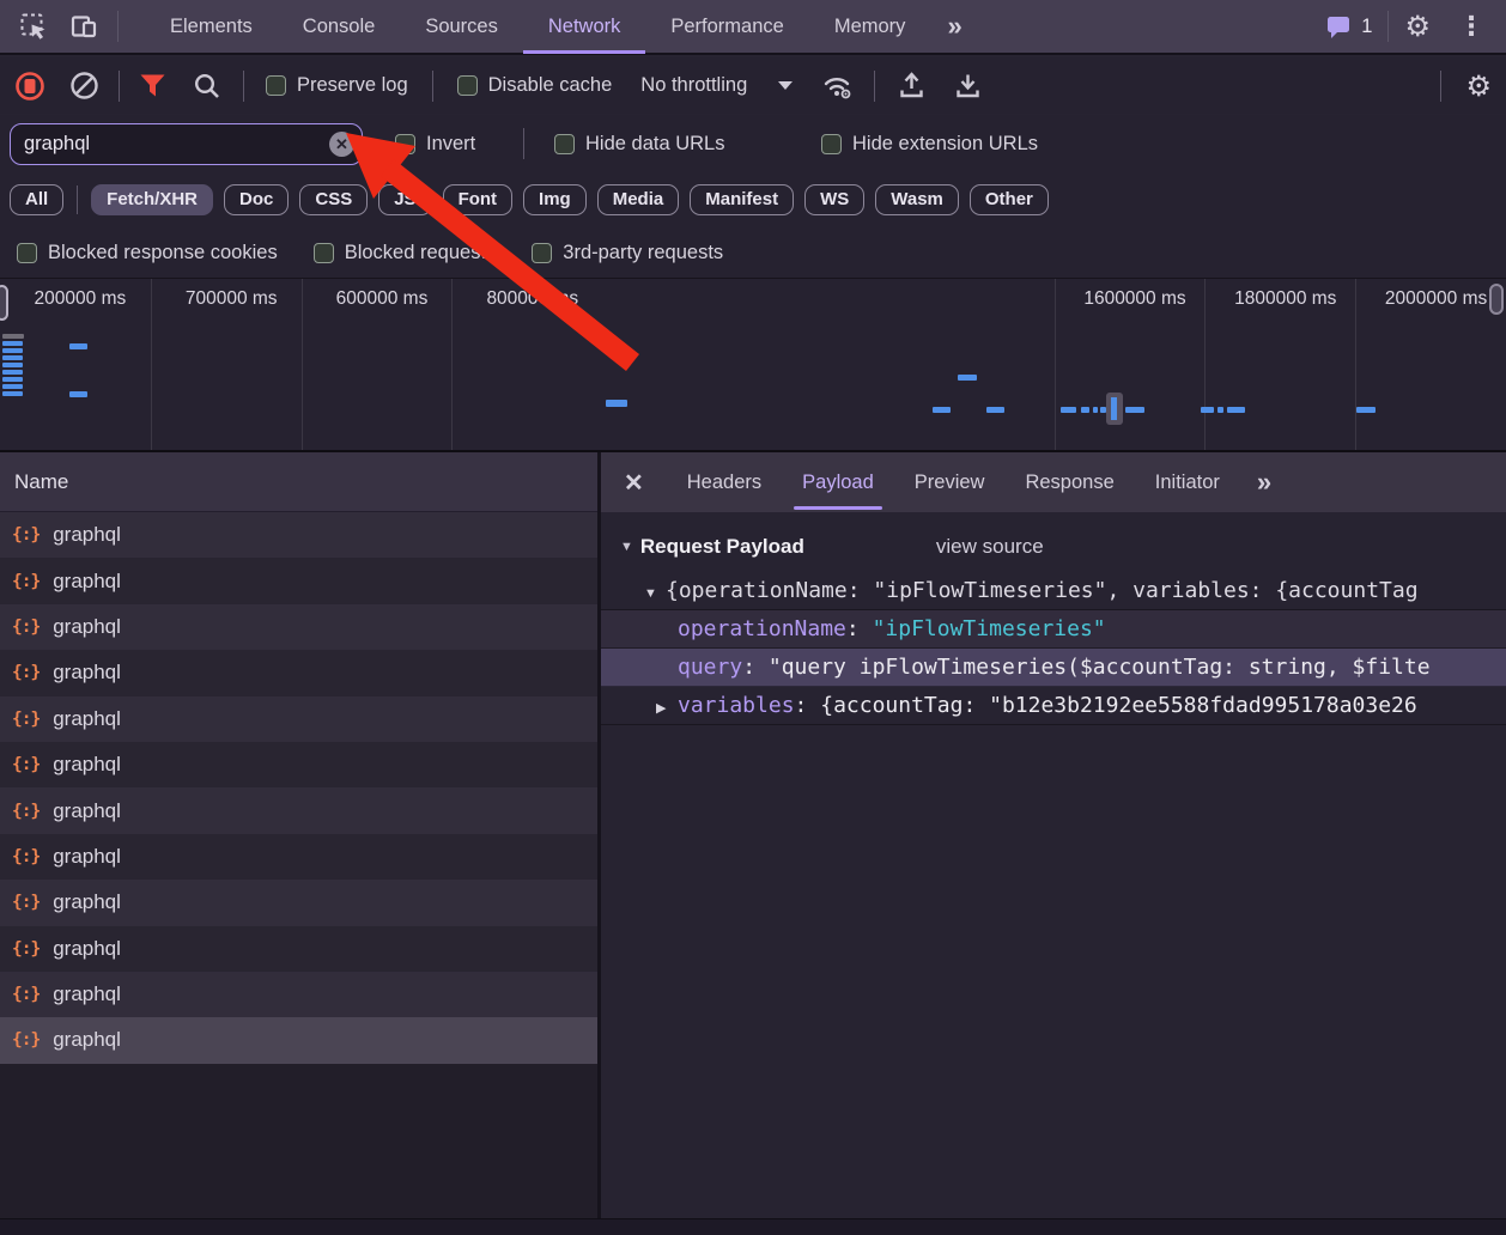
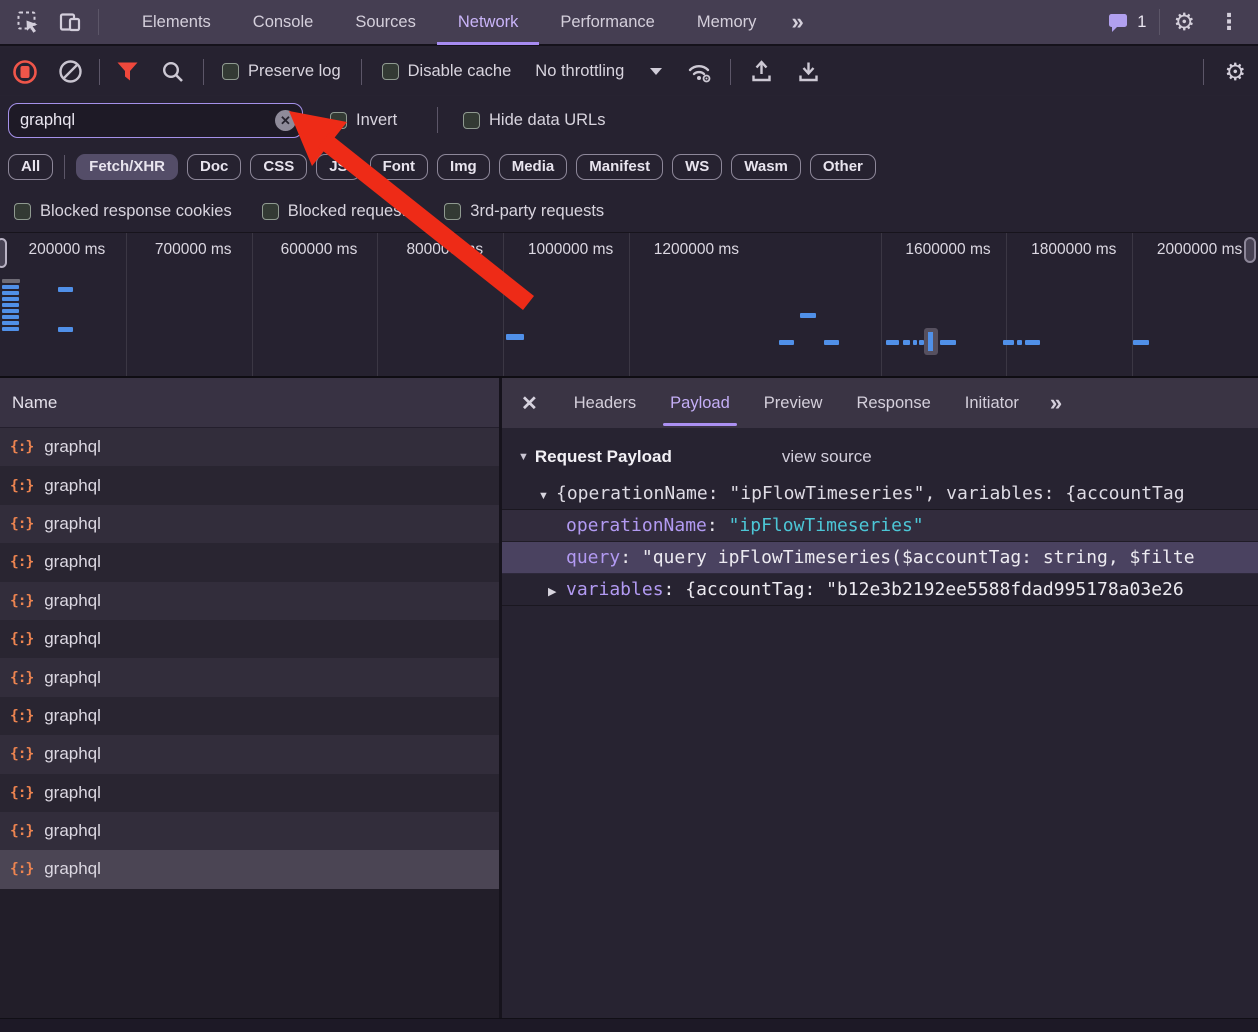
  Elements
  Console
  Sources
  Network
  Performance
  Memory
  »
  1
  ⚙
  ⋮
  Preserve log
  Disable cache
  No throttling
  ⚙
  graphql
  ✕
  Invert
  Hide data URLs
- Hide extension URLs
  All
  Fetch/XHR
  Doc
  CSS
  Font
  Img
  Media
  Manifest
  WS
  Wasm
  Other
  Blocked response cookies
  Blocked reques
  3rd-party requests
  200000 ms
  700000 ms
  600000 ms
  80000s
+ 1000000 ms
+ 1200000 ms
  1600000 ms
  1800000 ms
  2000000 ms
  Name
  {:}
  graphql
  {:}
  graphql
  {:}
  graphql
  {:}
  graphql
  {:}
  graphql
  {:}
  graphql
  {:}
  graphql
  {:}
  graphql
  {:}
  graphql
  {:}
  graphql
  {:}
  graphql
  {:}
  graphql
  ✕
  Headers
  Payload
  Preview
  Response
  Initiator
  »
  ▼
  Request Payload
  view source
  ▼ {operationName: "ipFlowTimeseries", variables: {accountTag
  operationName: "ipFlowTimeseries"
  query: "query ipFlowTimeseries($accountTag: string, $filte
  ▶ variables: {accountTag: "b12e3b2192ee5588fdad995178a03e26
